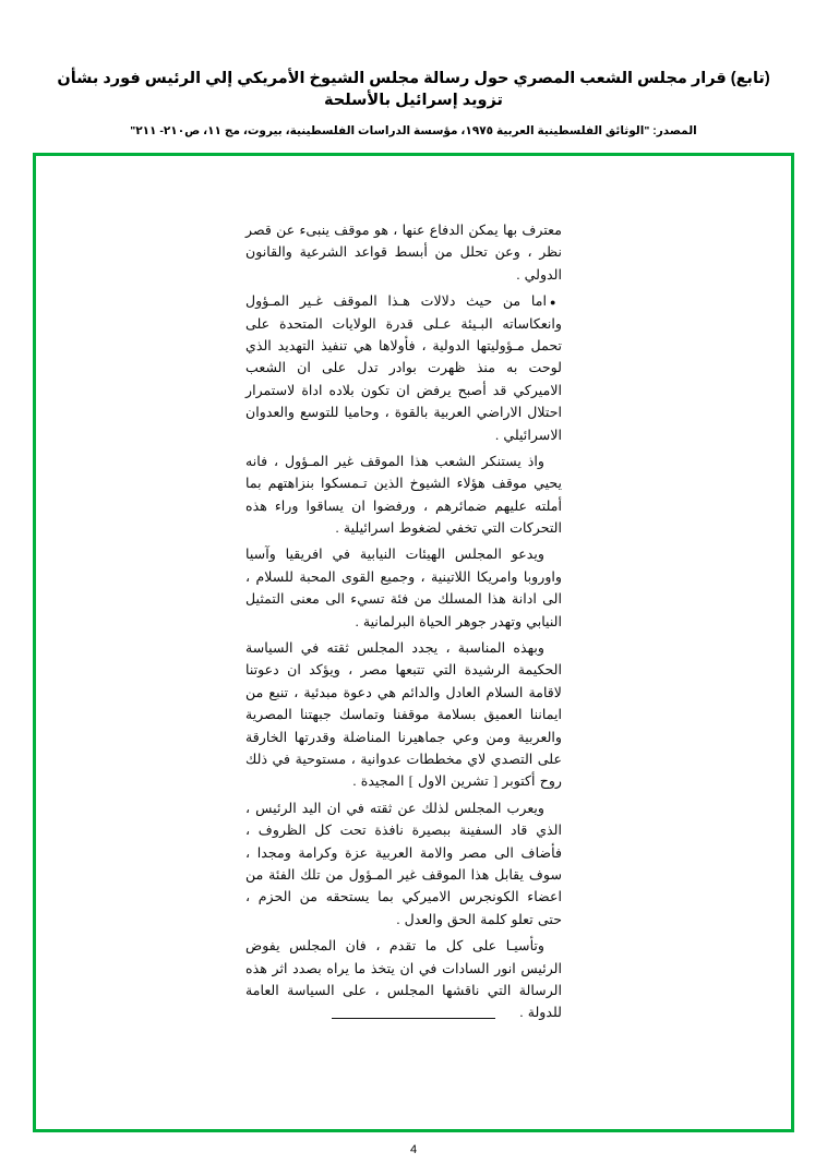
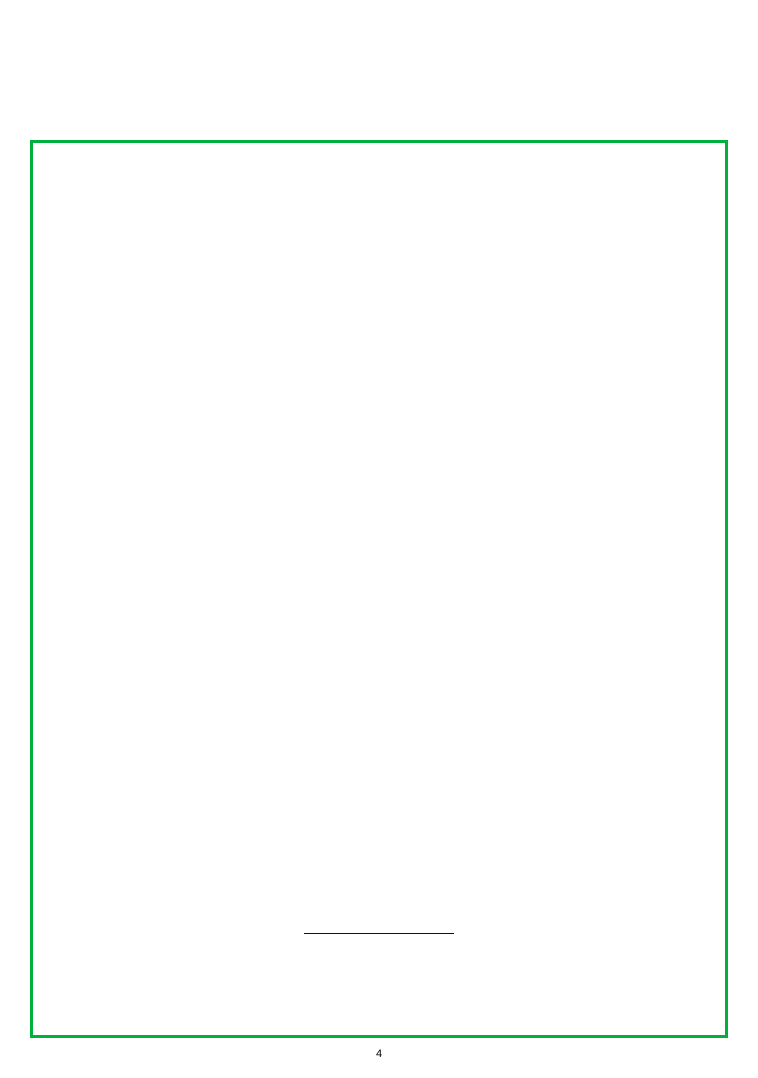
- (تابع) قرار مجلس الشعب المصري حول رسالة مجلس الشيوخ الأمريكي إلي الرئيس فورد بشأن تزويد إسرائيل بالأسلحة
- المصدر: "الوثائق الفلسطينية العربية ١٩٧٥، مؤسسة الدراسات الفلسطينية، بيروت، مج ١١، ص٢١٠- ٢١١"
- معترف بها يمكن الدفاع عنها ، هو موقف ينبىء عن قصر نظر ، وعن تحلل من أبسط قواعد الشرعية والقانون الدولي .
- اما من حيث دلالات هـذا الموقف غـير المـؤول وانعكاساته البـيئة عـلى قدرة الولايات المتحدة على تحمل مـؤوليتها الدولية ، فأولاها هي تنفيذ التهديد الذي لوحت به منذ ظهرت بوادر تدل على ان الشعب الاميركي قد أصبح يرفض ان تكون بلاده اداة لاستمرار احتلال الاراضي العربية بالقوة ، وحاميا للتوسع والعدوان الاسرائيلي .
- واذ يستنكر الشعب هذا الموقف غير المـؤول ، فانه يحيي موقف هؤلاء الشيوخ الذين تـمسكوا بنزاهتهم بما أملته عليهم ضمائرهم ، ورفضوا ان يساقوا وراء هذه التحركات التي تخفي لضغوط اسرائيلية .
- ويدعو المجلس الهيئات النيابية في افريقيا وآسيا واوروبا وامريكا اللاتينية ، وجميع القوى المحبة للسلام ، الى ادانة هذا المسلك من فئة تسيء الى معنى التمثيل النيابي وتهدر جوهر الحياة البرلمانية .
- وبهذه المناسبة ، يجدد المجلس ثقته في السياسة الحكيمة الرشيدة التي تتبعها مصر ، ويؤكد ان دعوتنا لاقامة السلام العادل والدائم هي دعوة مبدئية ، تنبع من ايماننا العميق بسلامة موقفنا وتماسك جبهتنا المصرية والعربية ومن وعي جماهيرنا المناضلة وقدرتها الخارقة على التصدي لاي مخططات عدوانية ، مستوحية في ذلك روح أكتوبر [ تشرين الاول ] المجيدة .
- ويعرب المجلس لذلك عن ثقته في ان اليد الرئيس ، الذي قاد السفينة ببصيرة نافذة تحت كل الظروف ، فأضاف الى مصر والامة العربية عزة وكرامة ومجدا ، سوف يقابل هذا الموقف غير المـؤول من تلك الفئة من اعضاء الكونجرس الاميركي بما يستحقه من الحزم ، حتى تعلو كلمة الحق والعدل .
- وتأسيـا على كل ما تقدم ، فان المجلس يفوض الرئيس انور السادات في ان يتخذ ما يراه بصدد اثر هذه الرسالة التي ناقشها المجلس ، على السياسة العامة للدولة .
  4
